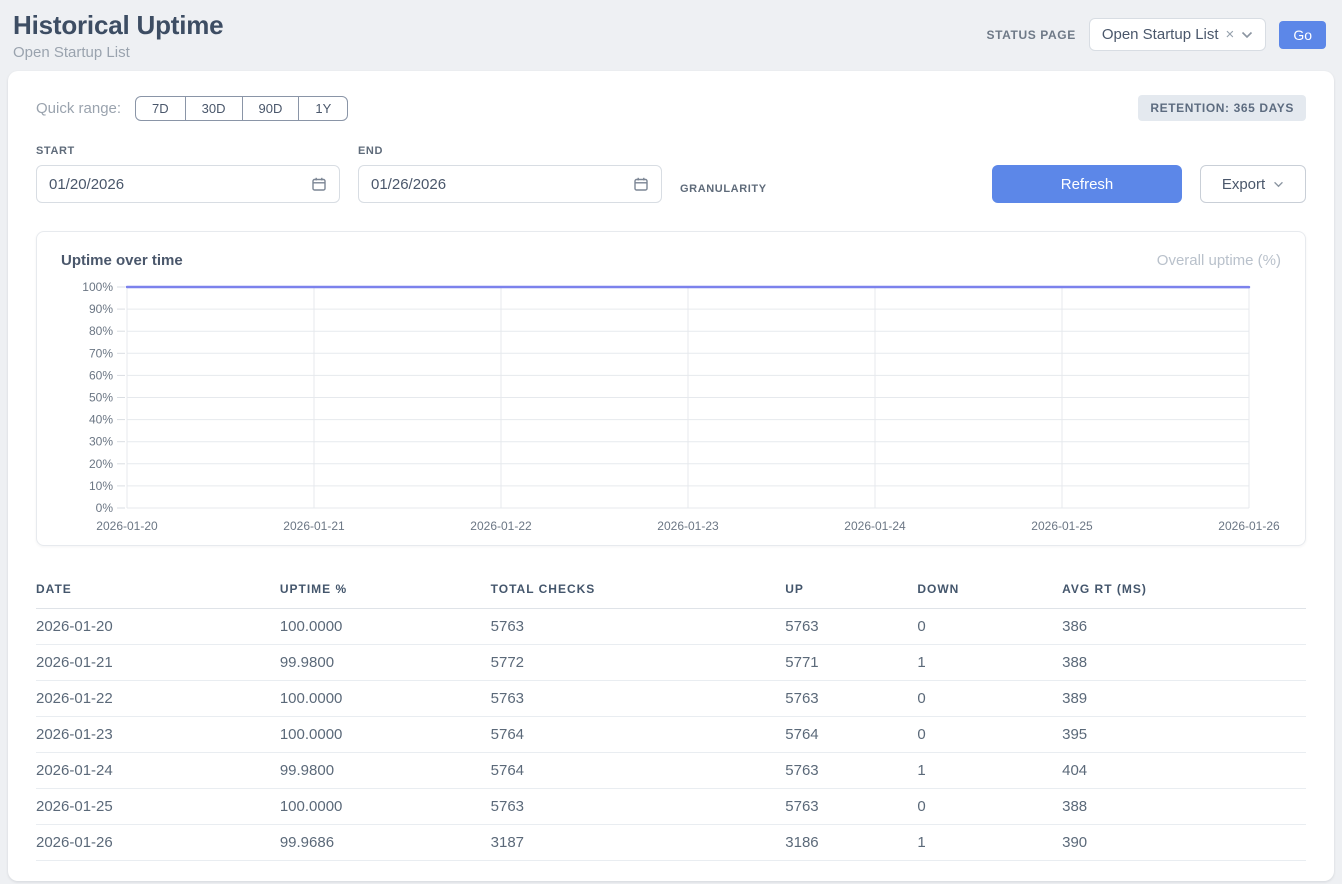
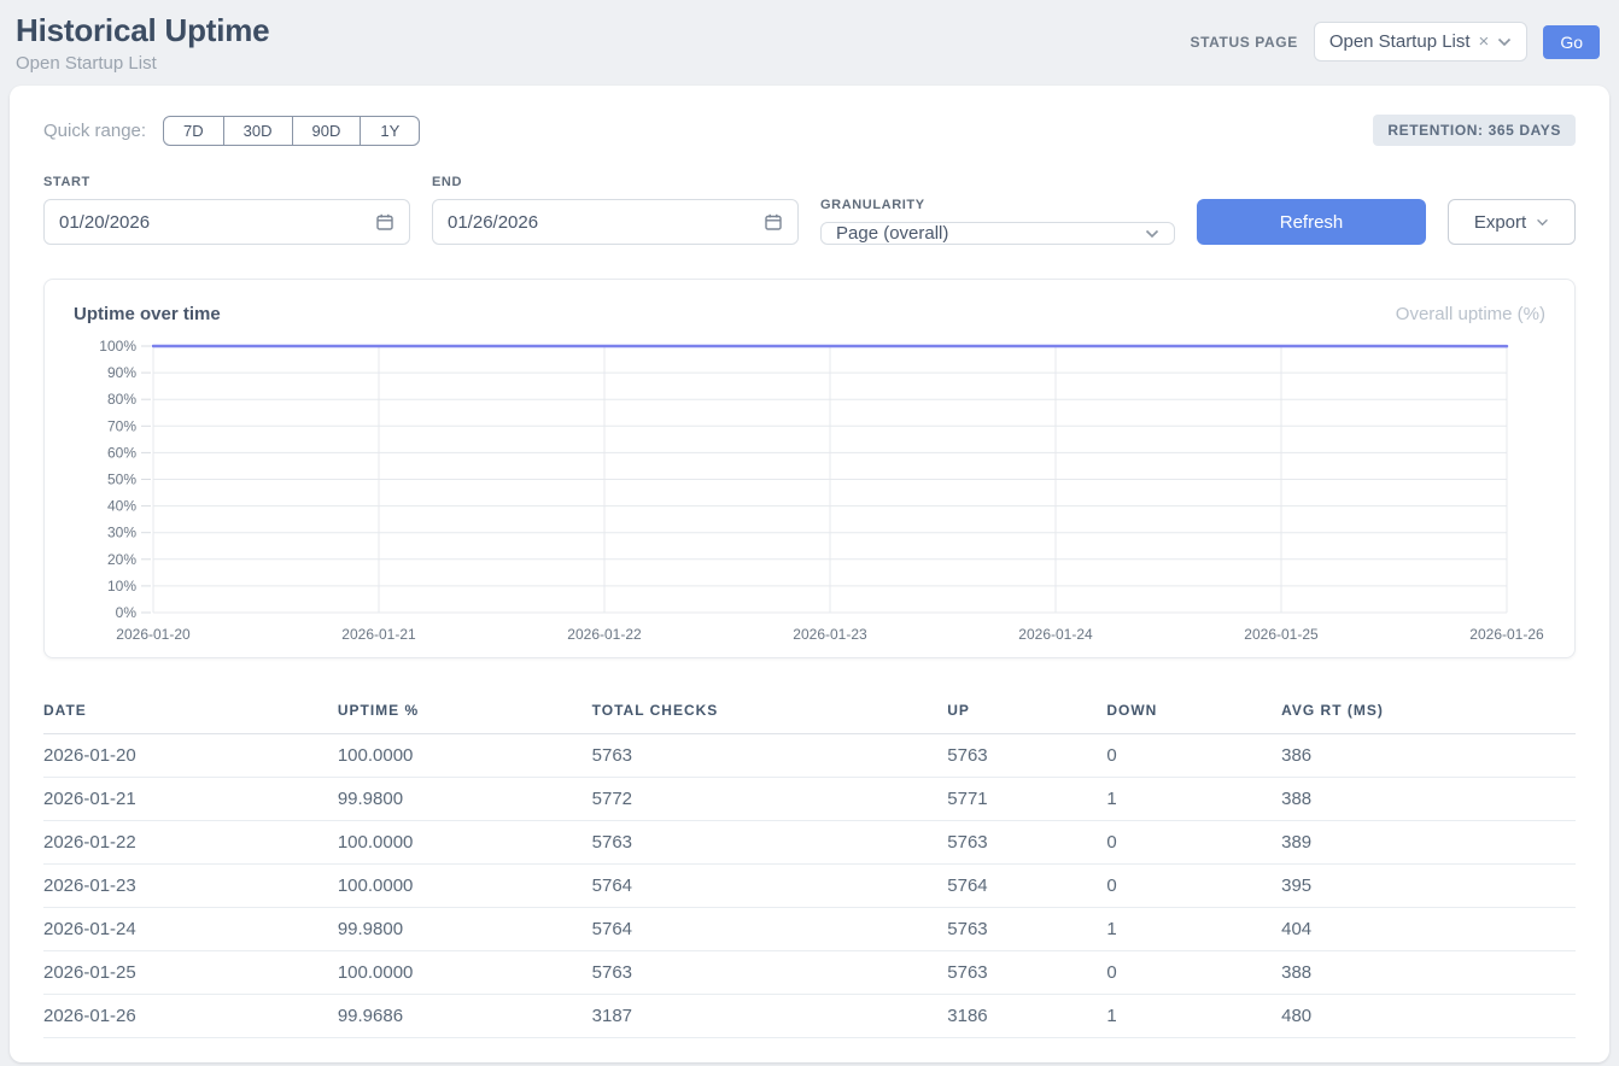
  Historical Uptime
  Open Startup List
  STATUS PAGE
  Open Startup List
  ×
  Go
  Quick range:
  7D
  30D
  90D
  1Y
  RETENTION: 365 DAYS
  START
  01/20/2026
  END
  01/26/2026
  GRANULARITY
+ Page (overall)
  Refresh
  Export
  Uptime over time
  Overall uptime (%)
  100%
  90%
  80%
  70%
  60%
  50%
  40%
  30%
  20%
  10%
  0%
  2026-01-20
  2026-01-21
  2026-01-22
  2026-01-23
  2026-01-24
  2026-01-25
  2026-01-26
  DATE	UPTIME %	TOTAL CHECKS	UP	DOWN	AVG RT (MS)
  2026-01-20	100.0000	5763	5763	0	386
  2026-01-21	99.9800	5772	5771	1	388
  2026-01-22	100.0000	5763	5763	0	389
  2026-01-23	100.0000	5764	5764	0	395
  2026-01-24	99.9800	5764	5763	1	404
  2026-01-25	100.0000	5763	5763	0	388
- 2026-01-26	99.9686	3187	3186	1	390
+ 2026-01-26	99.9686	3187	3186	1	480
